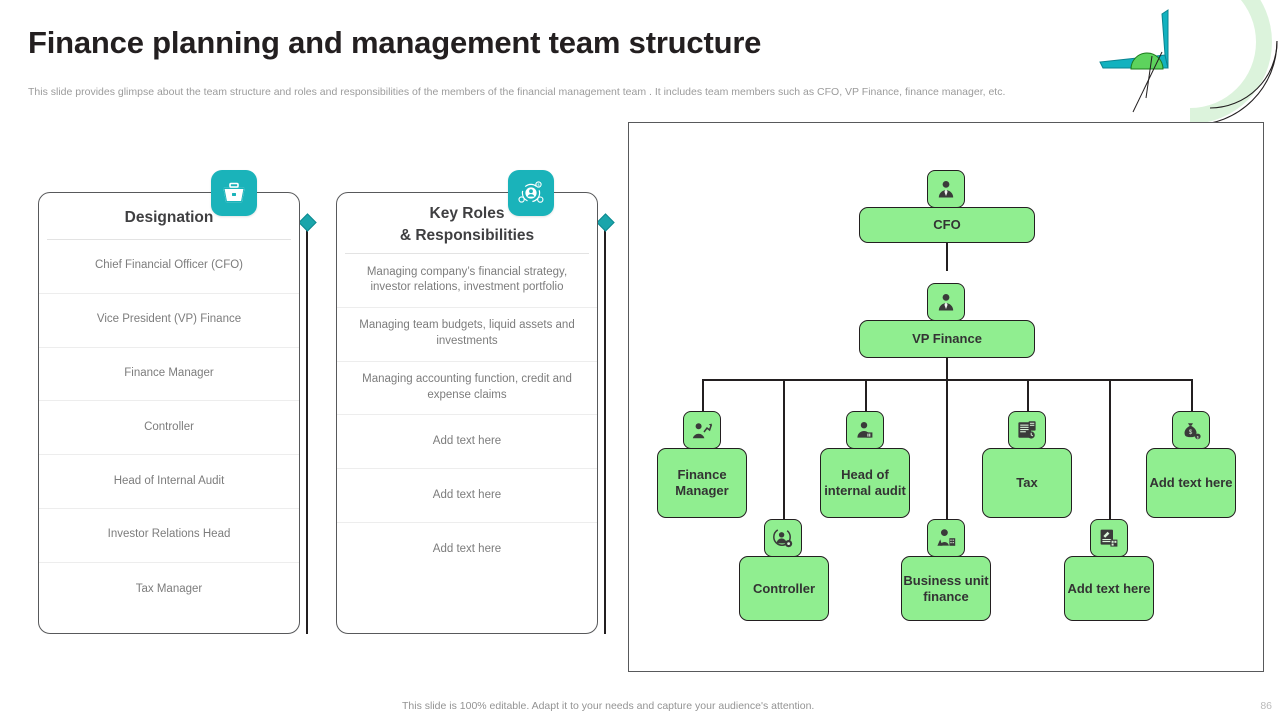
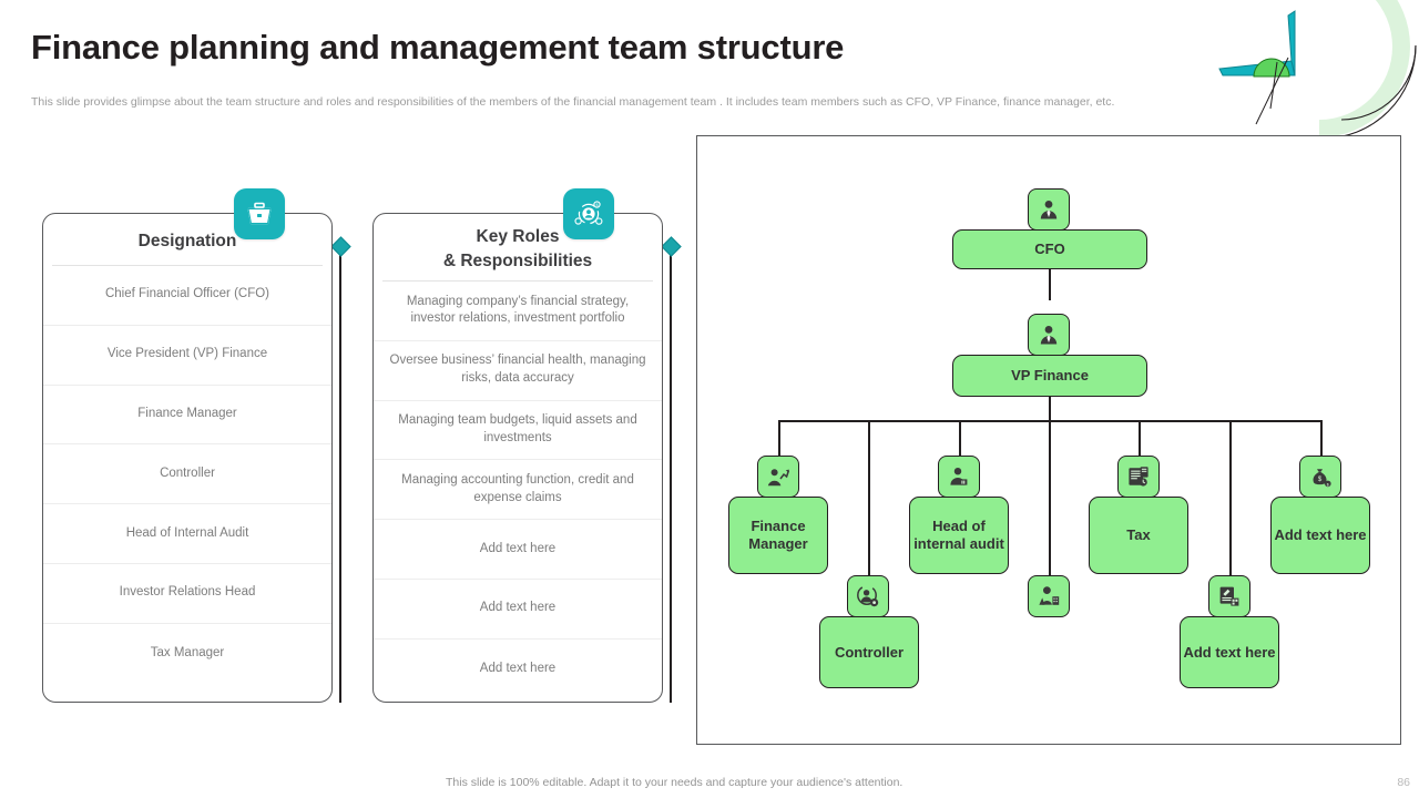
  Finance planning and management team structure
  This slide provides glimpse about the team structure and roles and responsibilities of the members of the financial management team . It includes team members such as CFO, VP Finance, finance manager, etc.
  Designation
  Chief Financial Officer (CFO)
  Vice President (VP) Finance
  Finance Manager
  Controller
  Head of Internal Audit
  Investor Relations Head
  Tax Manager
  Key Roles
  & Responsibilities
  Managing company’s financial strategy, investor relations, investment portfolio
+ Oversee business’ financial health, managing risks, data accuracy
  Managing team budgets, liquid assets and investments
  Managing accounting function, credit and expense claims
  Add text here
  Add text here
  Add text here
  CFO
  VP Finance
  Finance Manager
  Head of internal audit
  Tax
  Add text here
  Controller
- Business unit finance
  Add text here
  This slide is 100% editable. Adapt it to your needs and capture your audience's attention.
  86
